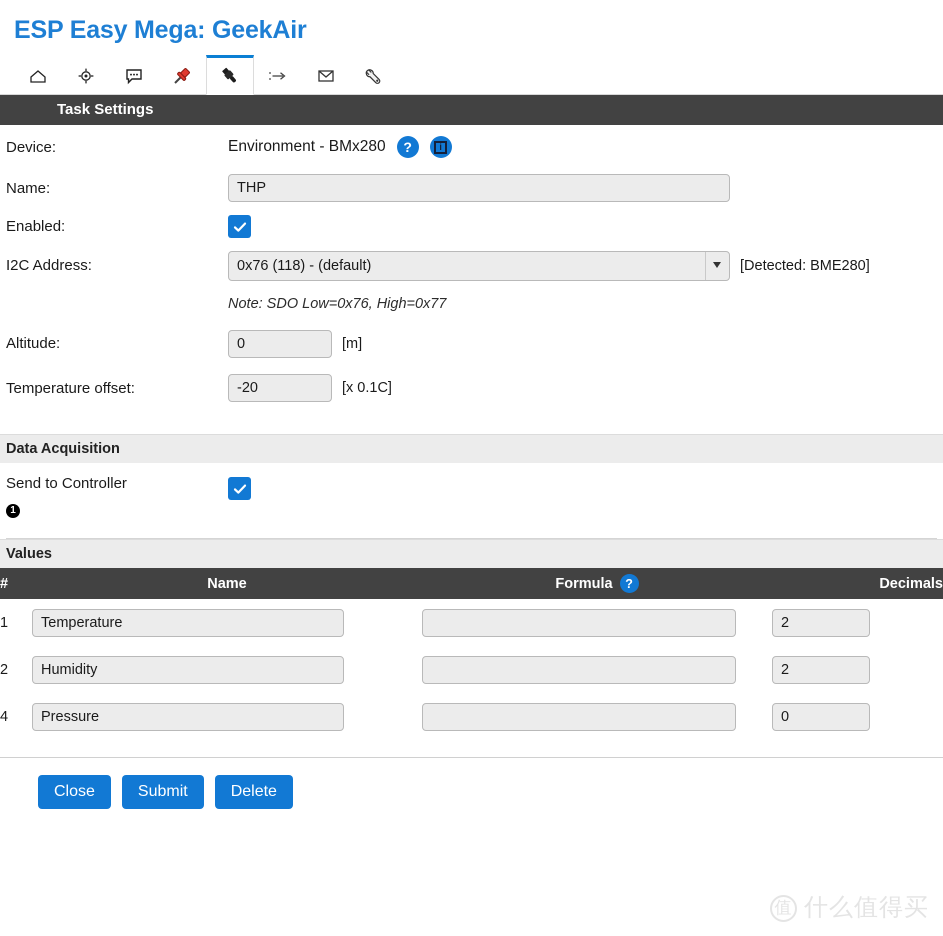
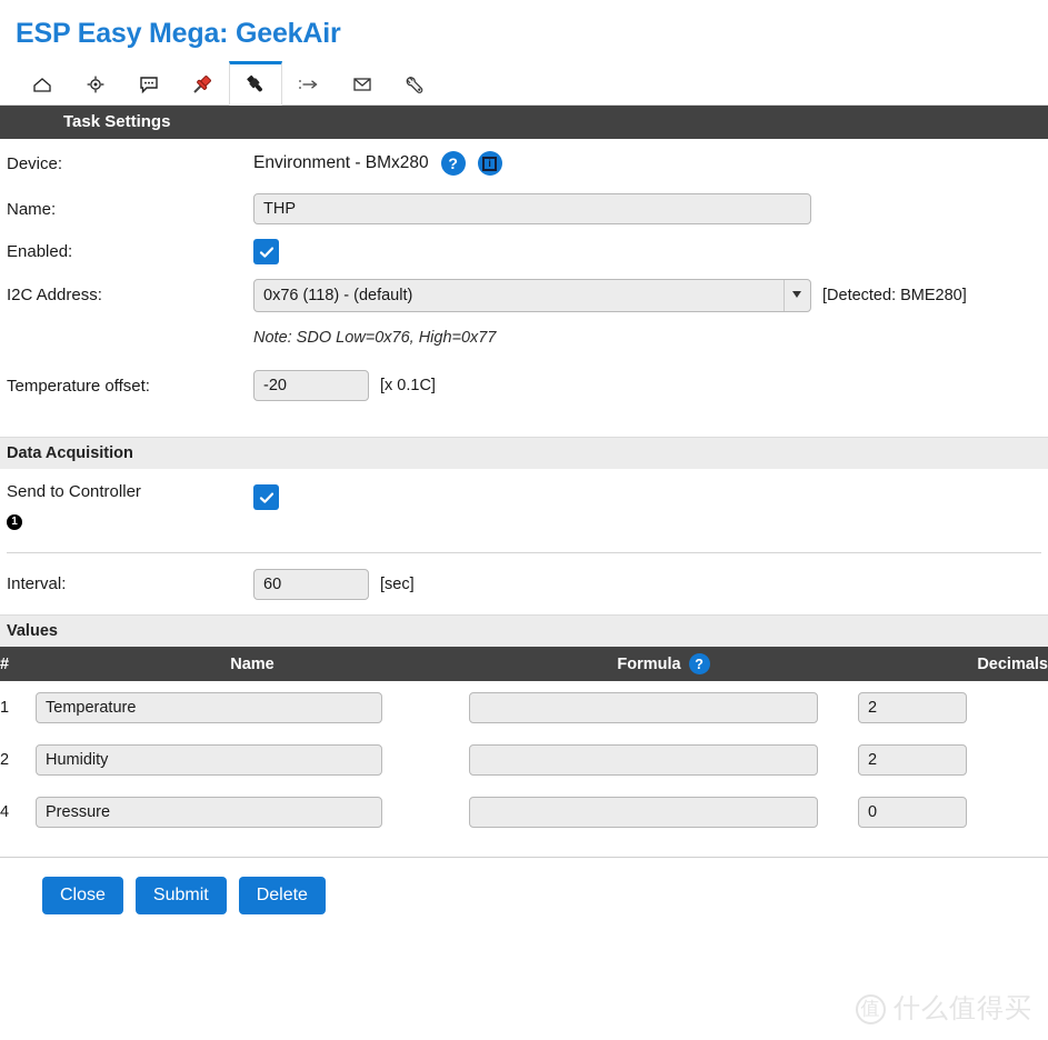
  ESP Easy Mega: GeekAir
  Task Settings
  Device:
  Environment - BMx280
  ?
  i
  Name:
  THP
  Enabled:
  I2C Address:
  0x76 (118) - (default)
  [Detected: BME280]
  Note: SDO Low=0x76, High=0x77
- Altitude:
- 0
- [m]
  Temperature offset:
  -20
  [x 0.1C]
  Data Acquisition
  Send to Controller
  1
+ Interval:
+ 60
+ [sec]
  Values
  #	Name	Formula ?	Decimals
  1	Temperature		2
  2	Humidity		2
  4	Pressure		0
  Close
  Submit
  Delete
  值
  什么值得买
